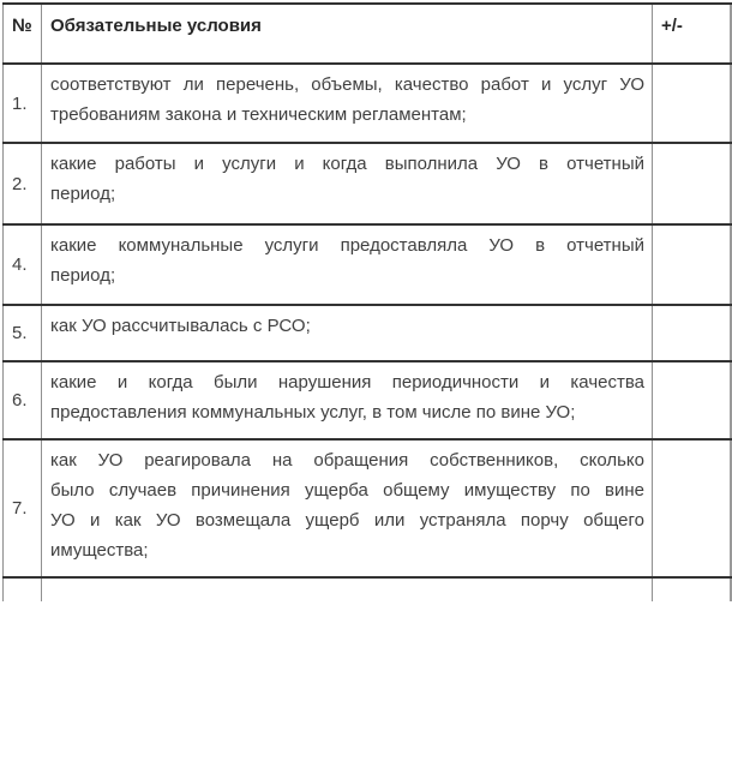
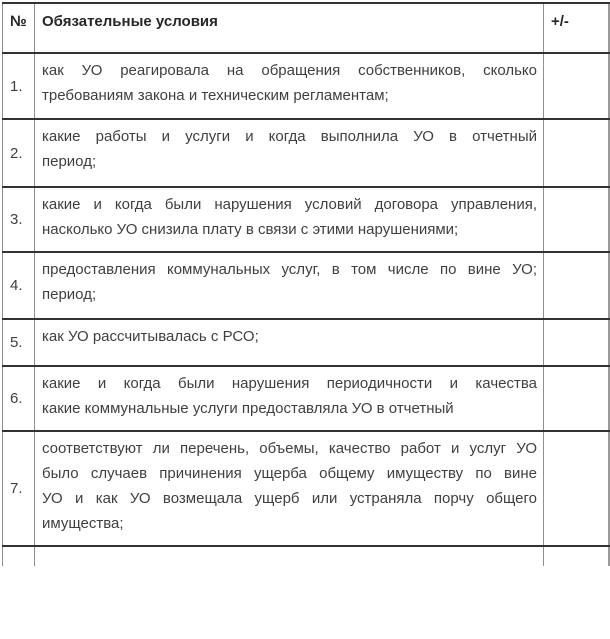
  №	Обязательные условия	+/-
- 1.	соответствуют ли перечень, объемы, качество работ и услуг УО требованиям закона и техническим регламентам;
+ 1.	как УО реагировала на обращения собственников, сколько требованиям закона и техническим регламентам;
  2.	какие работы и услуги и когда выполнила УО в отчетный период;
+ 3.	какие и когда были нарушения условий договора управления, насколько УО снизила плату в связи с этими нарушениями;
- 4.	какие коммунальные услуги предоставляла УО в отчетный период;
+ 4.	предоставления коммунальных услуг, в том числе по вине УО; период;
  5.	как УО рассчитывалась с РСО;
- 6.	какие и когда были нарушения периодичности и качества предоставления коммунальных услуг, в том числе по вине УО;
+ 6.	какие и когда были нарушения периодичности и качества какие коммунальные услуги предоставляла УО в отчетный
- 7.	как УО реагировала на обращения собственников, сколько было случаев причинения ущерба общему имуществу по вине УО и как УО возмещала ущерб или устраняла порчу общего имущества;
+ 7.	соответствуют ли перечень, объемы, качество работ и услуг УО было случаев причинения ущерба общему имуществу по вине УО и как УО возмещала ущерб или устраняла порчу общего имущества;
